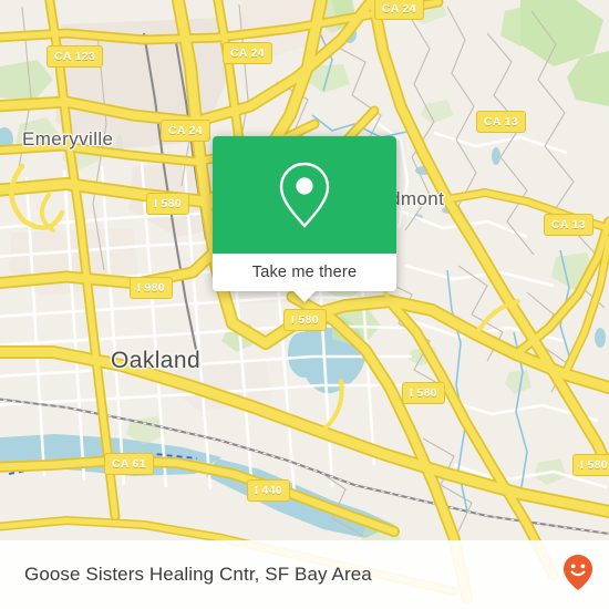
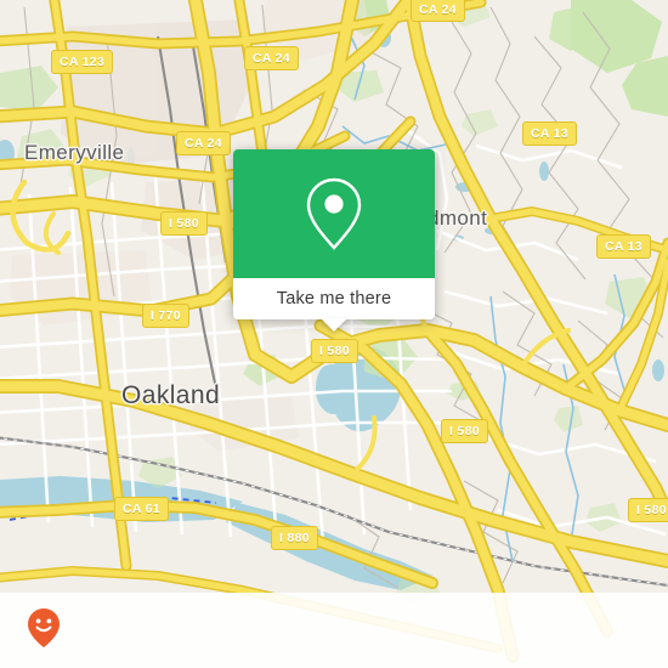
  Emeryville
  Oakland
  mont
  CA 123
  CA 24
  CA 24
  CA 24
  CA 13
  CA 13
  I 580
- I 980
+ I 770
  I 580
  I 580
  I 580
  CA 61
- I 440
+ I 880
  Take me there
- Goose Sisters Healing Cntr, SF Bay Area
